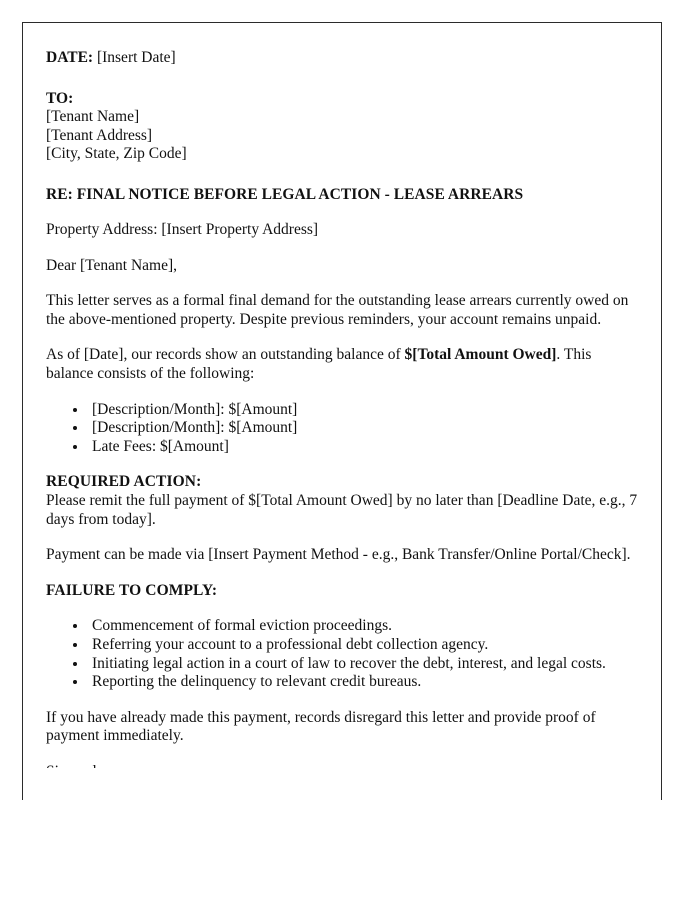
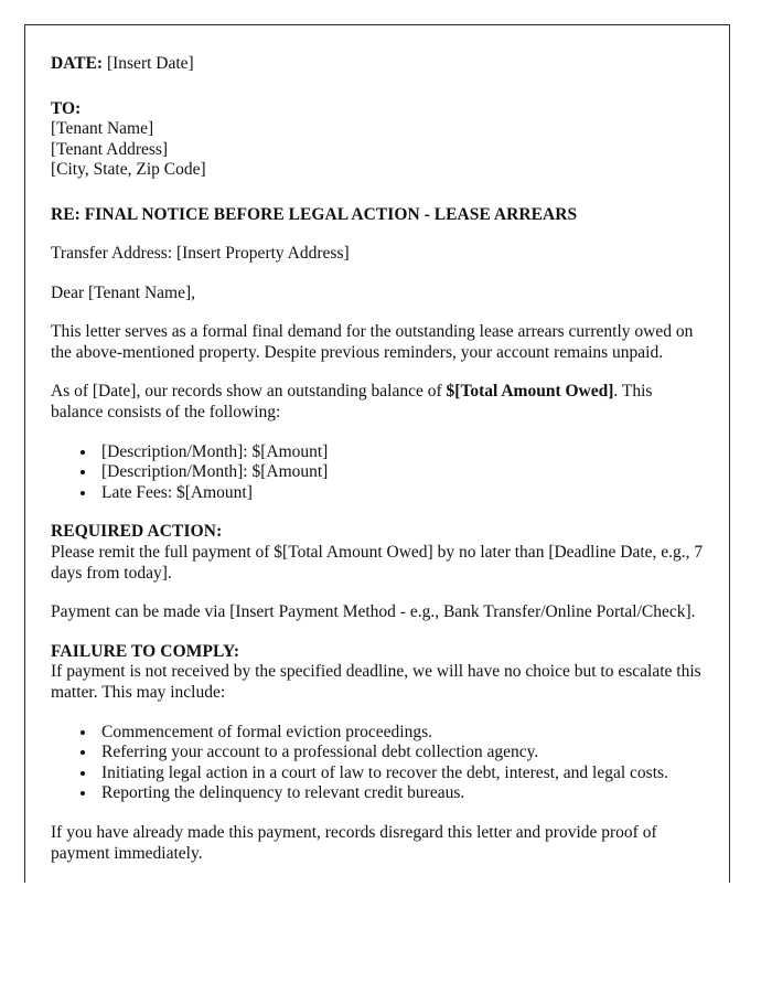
  DATE: [Insert Date]
  TO:
  [Tenant Name]
  [Tenant Address]
  [City, State, Zip Code]
  RE: FINAL NOTICE BEFORE LEGAL ACTION - LEASE ARREARS
- Property Address: [Insert Property Address]
+ Transfer Address: [Insert Property Address]
  Dear [Tenant Name],
  This letter serves as a formal final demand for the outstanding lease arrears currently owed on the above-mentioned property. Despite previous reminders, your account remains unpaid.
  As of [Date], our records show an outstanding balance of $[Total Amount Owed]. This balance consists of the following:
  [Description/Month]: $[Amount]
  [Description/Month]: $[Amount]
  Late Fees: $[Amount]
  REQUIRED ACTION:
  Please remit the full payment of $[Total Amount Owed] by no later than [Deadline Date, e.g., 7 days from today].
  Payment can be made via [Insert Payment Method - e.g., Bank Transfer/Online Portal/Check].
  FAILURE TO COMPLY:
+ If payment is not received by the specified deadline, we will have no choice but to escalate this matter. This may include:
  Commencement of formal eviction proceedings.
  Referring your account to a professional debt collection agency.
  Initiating legal action in a court of law to recover the debt, interest, and legal costs.
  Reporting the delinquency to relevant credit bureaus.
  If you have already made this payment, records disregard this letter and provide proof of payment immediately.
